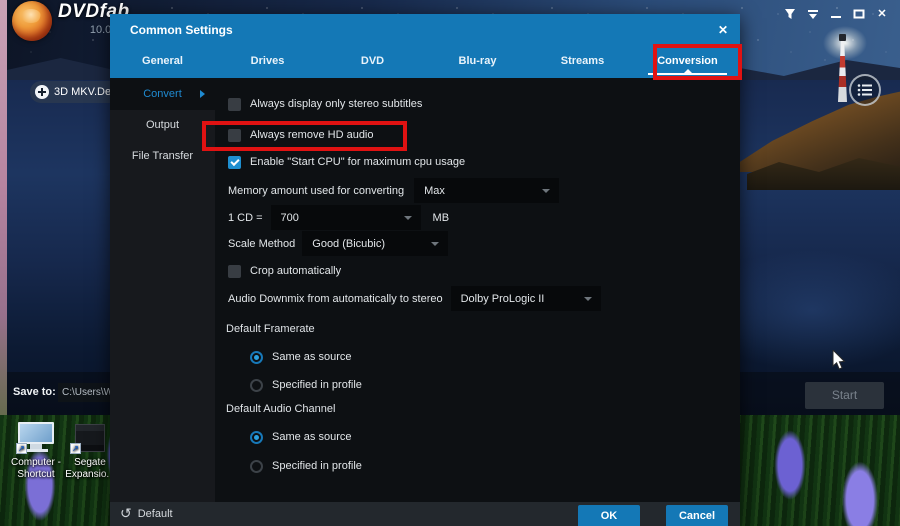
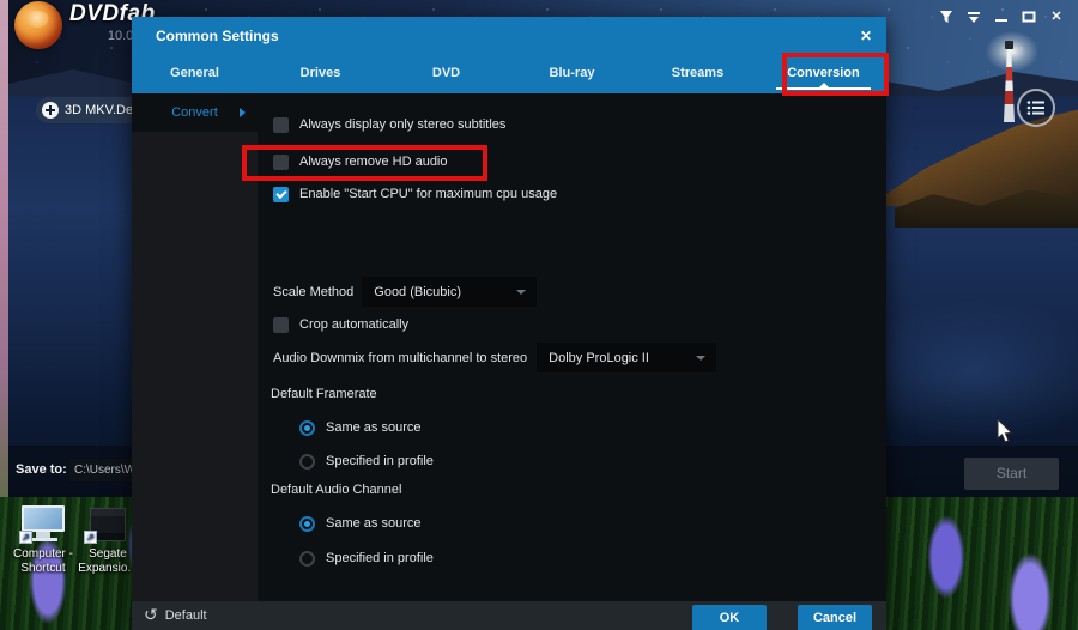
  ✕
  DVDfab
  3D MKV.De
  Save to:
  C:\Users\W
  Start
  ↗
  Computer - Shortcut
  ↗
  Segate Expansio.
  Common Settings
  ✕
  General
  Drives
  DVD
  Blu-ray
  Streams
  Conversion
  Convert
- Output
- File Transfer
  Always display only stereo subtitles
  Always remove HD audio
  Enable "Start CPU" for maximum cpu usage
- Memory amount used for converting
- Max
- 1 CD =
- 700
- MB
  Scale Method
  Good (Bicubic)
  Crop automatically
- Audio Downmix from automatically to stereo
+ Audio Downmix from multichannel to stereo
  Dolby ProLogic II
  Default Framerate
  Same as source
  Specified in profile
  Default Audio Channel
  Same as source
  Specified in profile
  ↺
  Default
  OK
  Cancel
